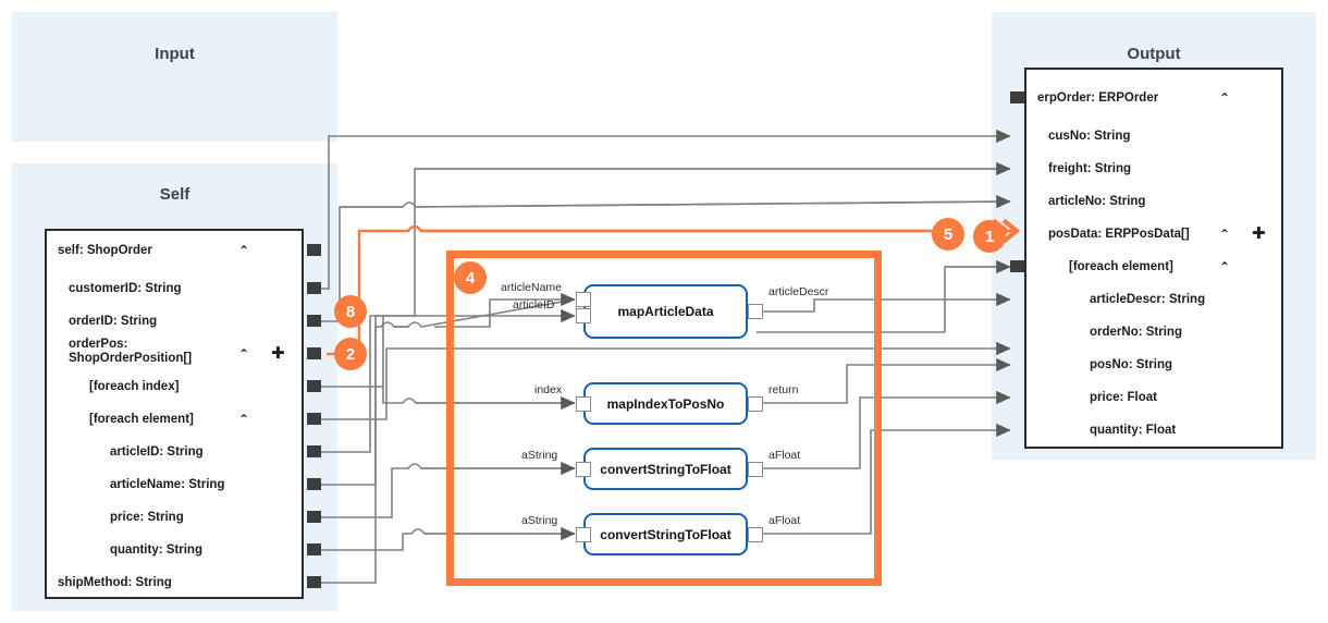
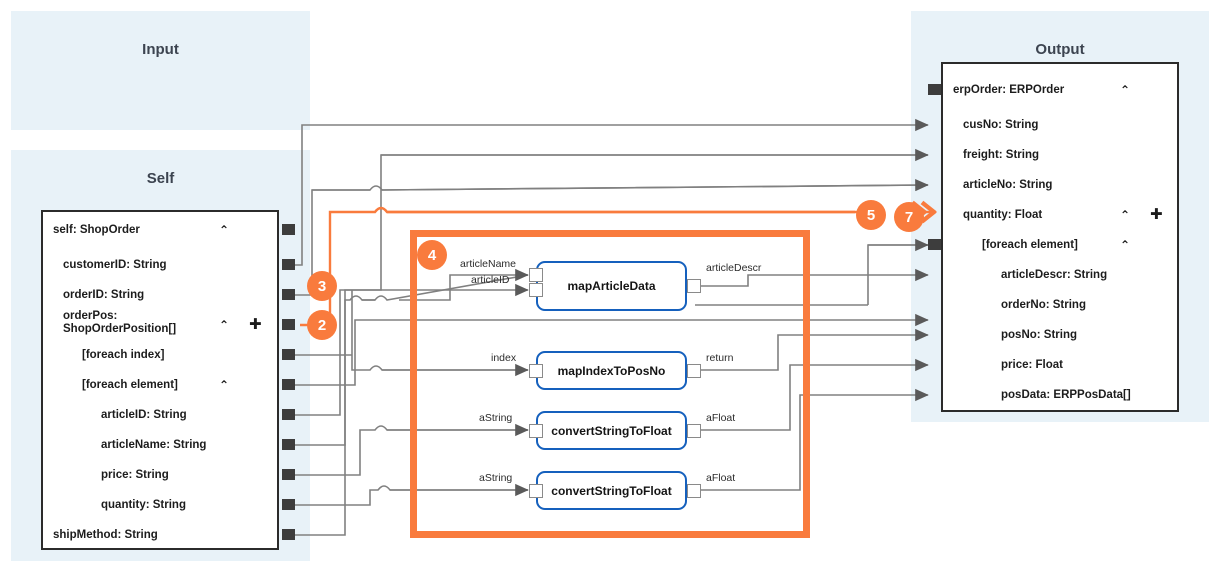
  Input
  Self
  Output
  self: ShopOrder
  ⌃
  customerID: String
  orderID: String
  orderPos:
  ShopOrderPosition[]
  ⌃
  ✚
  [foreach index]
  [foreach element]
  ⌃
  articleID: String
  articleName: String
  price: String
  quantity: String
  shipMethod: String
  mapArticleData
  articleName
  articleID
  articleDescr
  mapIndexToPosNo
  index
  return
  convertStringToFloat
  aString
  aFloat
  convertStringToFloat
  aString
  aFloat
  erpOrder: ERPOrder
  ⌃
  cusNo: String
  freight: String
  articleNo: String
- posData: ERPPosData[]
+ quantity: Float
  ⌃
  ✚
  [foreach element]
  ⌃
  articleDescr: String
  orderNo: String
  posNo: String
  price: Float
- quantity: Float
+ posData: ERPPosData[]
  2
- 8
+ 3
  4
  5
- 1
+ 7
